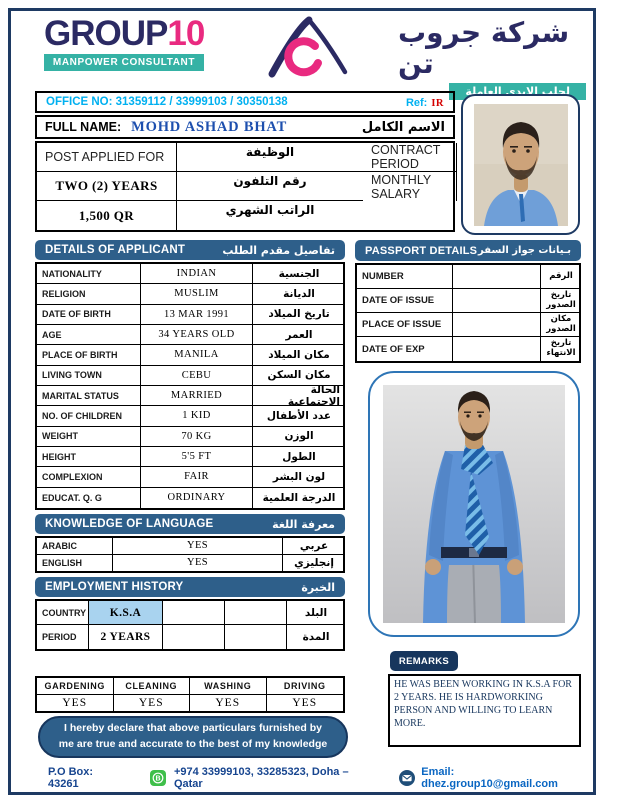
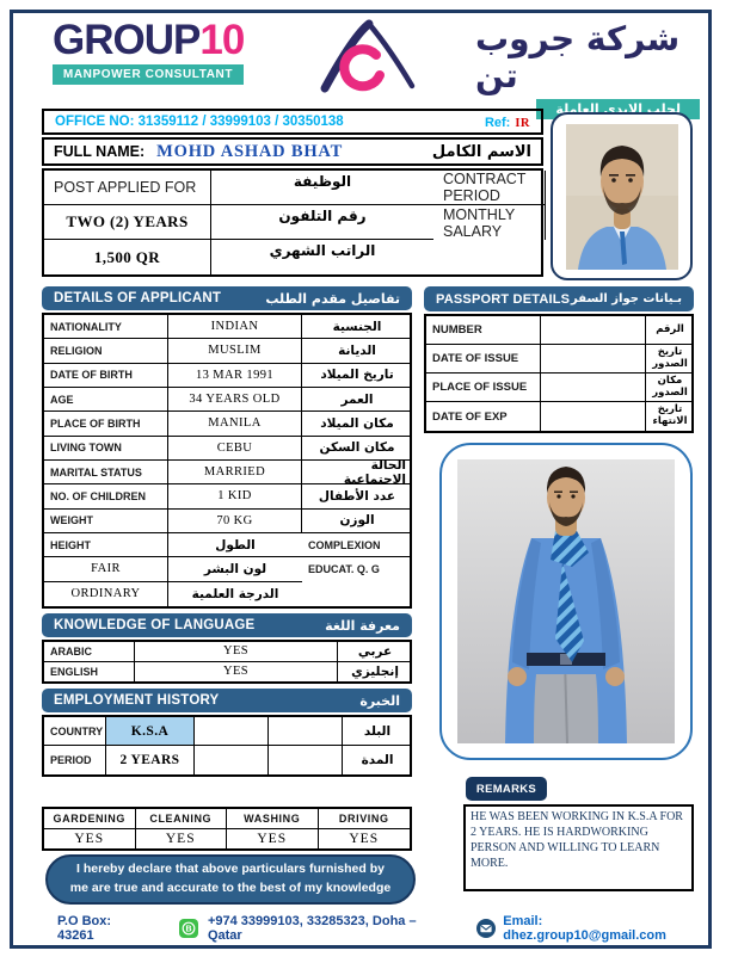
  GROUP10
  MANPOWER CONSULTANT
  شركة جروب تن
  لجلب الايدي العاملة
  OFFICE NO: 31359112 / 33999103 / 30350138
  Ref: IR
  FULL NAME:
  MOHD ASHAD BHAT
  الاسم الكامل
  POST APPLIED FOR
  الوظيفة
  CONTRACT PERIOD
  TWO (2) YEARS
  رقم التلفون
  MONTHLY SALARY
  1,500 QR
  الراتب الشهري
  DETAILS OF APPLICANT
  تفاصيل مقدم الطلب
  NATIONALITY
  INDIAN
  الجنسية
  RELIGION
  MUSLIM
  الديانة
  DATE OF BIRTH
  13 MAR 1991
  تاريخ الميلاد
  AGE
  34 YEARS OLD
  العمر
  PLACE OF BIRTH
  MANILA
  مكان الميلاد
  LIVING TOWN
  CEBU
  مكان السكن
  MARITAL STATUS
  MARRIED
  الحالة الإجتماعية
  NO. OF CHILDREN
  1 KID
  عدد الأطفال
  WEIGHT
  70 KG
  الوزن
  HEIGHT
- 5'5 FT
  الطول
  COMPLEXION
  FAIR
  لون البشر
  EDUCAT. Q. G
  ORDINARY
  الدرجة العلمية
  KNOWLEDGE OF LANGUAGE
  معرفة اللغة
  ARABIC
  YES
  عربي
  ENGLISH
  YES
  إنجليزي
  EMPLOYMENT HISTORY
  الخبرة
  COUNTRY
  K.S.A
  البلد
  PERIOD
  2 YEARS
  المدة
  GARDENING
  CLEANING
  WASHING
  DRIVING
  YES
  YES
  YES
  YES
  I hereby declare that above particulars furnished by me are true and accurate to the best of my knowledge
  PASSPORT DETAILS
  بـيانات جواز السفر
  NUMBER
  الرقم
  DATE OF ISSUE
  تاريخ الصدور
  PLACE OF ISSUE
  مكان الصدور
  DATE OF EXP
  تاريخ الانتهاء
  REMARKS
  HE WAS BEEN WORKING IN K.S.A FOR 2 YEARS. HE IS HARDWORKING PERSON AND WILLING TO LEARN MORE.
  P.O Box: 43261
  +974 33999103, 33285323, Doha – Qatar
  Email: dhez.group10@gmail.com
